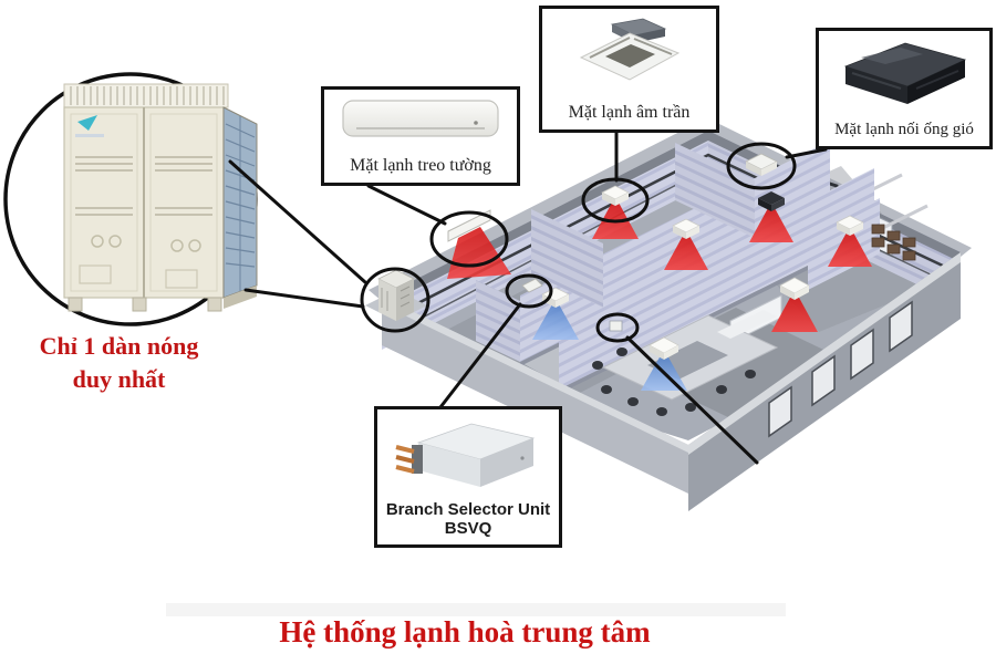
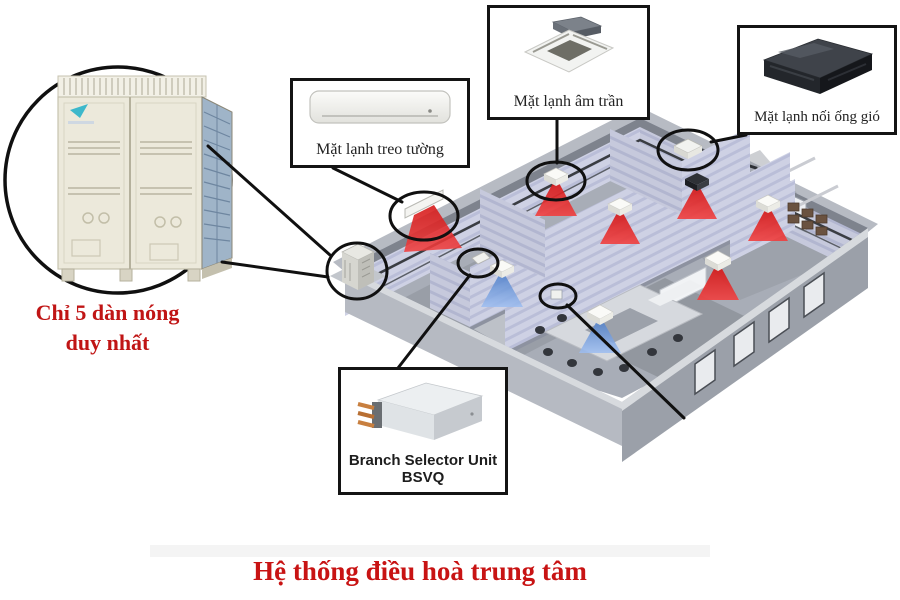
  Mặt lạnh treo tường
  Mặt lạnh âm trần
  Mặt lạnh nối ống gió
  Branch Selector Unit
  BSVQ
- Chỉ 1 dàn nóng
+ Chỉ 5 dàn nóng
  duy nhất
- Hệ thống lạnh hoà trung tâm
+ Hệ thống điều hoà trung tâm
